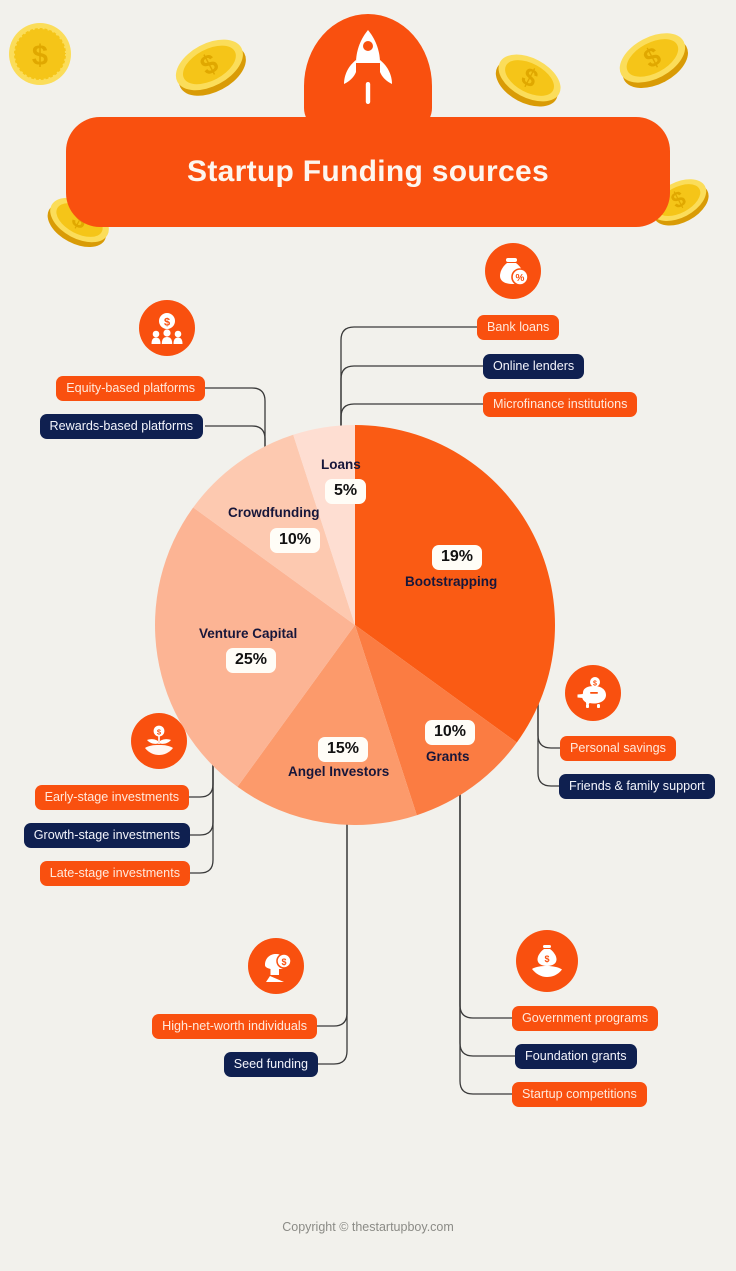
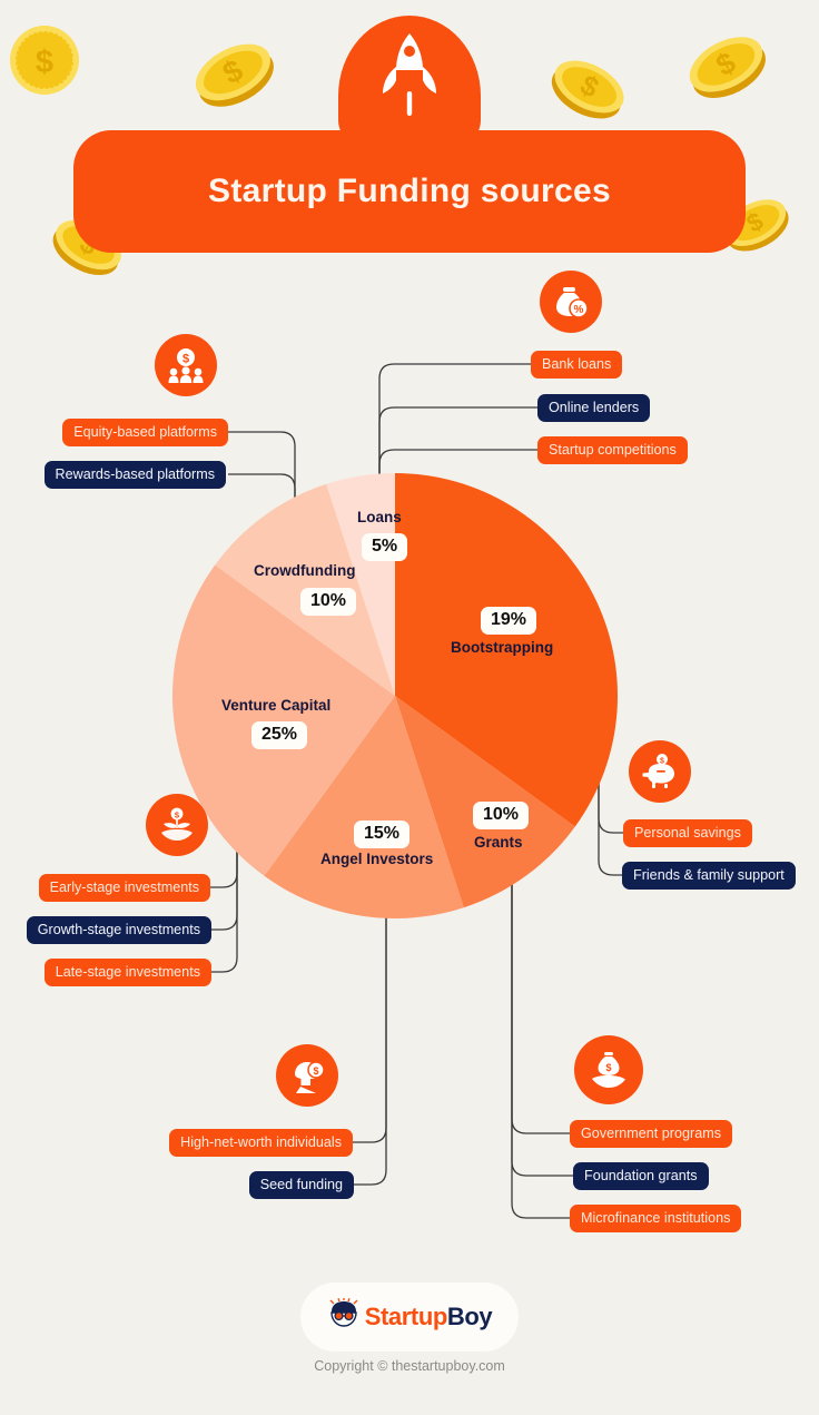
  $
  Startup Funding sources
  Bootstrapping
  19%
  Grants
  10%
  Angel Investors
  15%
  Venture Capital
  25%
  Crowdfunding
  10%
  Loans
  5%
  %
  $
  $
  $
  $
  Bank loans
  Online lenders
- Microfinance institutions
+ Startup competitions
  Equity-based platforms
  Rewards-based platforms
  Personal savings
  Friends & family support
  Early-stage investments
  Growth-stage investments
  Late-stage investments
  High-net-worth individuals
  Seed funding
  Government programs
  Foundation grants
- Startup competitions
+ Microfinance institutions
+ StartupBoy
  Copyright © thestartupboy.com
